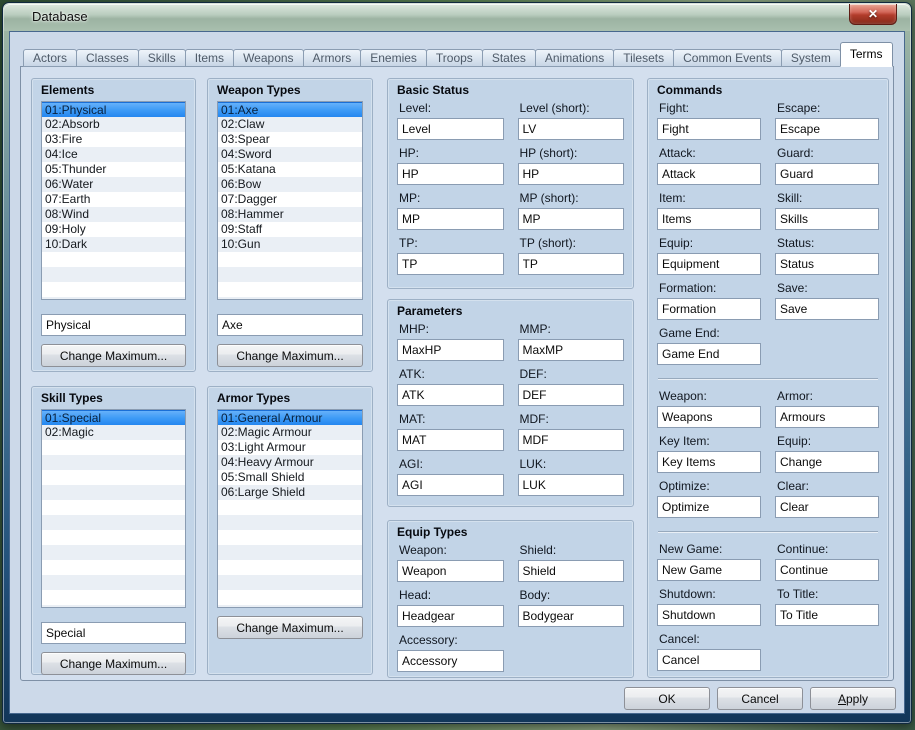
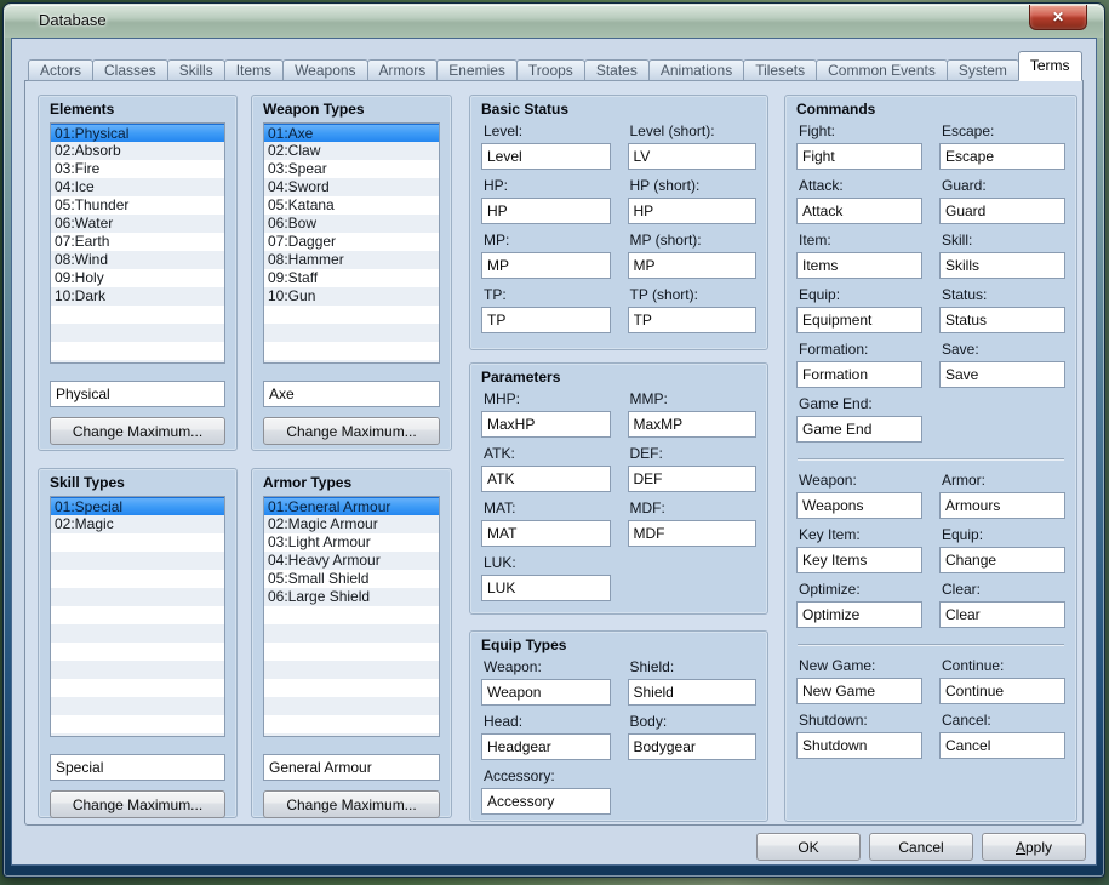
  Database
  ✕
  Actors
  Classes
  Skills
  Items
  Weapons
  Armors
  Enemies
  Troops
  States
  Animations
  Tilesets
  Common Events
  System
  Terms
  Elements
  01:Physical
  02:Absorb
  03:Fire
  04:Ice
  05:Thunder
  06:Water
  07:Earth
  08:Wind
  09:Holy
  10:Dark
  Physical
  Change Maximum...
  Weapon Types
  01:Axe
  02:Claw
  03:Spear
  04:Sword
  05:Katana
  06:Bow
  07:Dagger
  08:Hammer
  09:Staff
  10:Gun
  Axe
  Change Maximum...
  Skill Types
  01:Special
  02:Magic
  Special
  Change Maximum...
  Armor Types
  01:General Armour
  02:Magic Armour
  03:Light Armour
  04:Heavy Armour
  05:Small Shield
  06:Large Shield
+ General Armour
  Change Maximum...
  Basic Status
  Level:
  Level
  Level (short):
  LV
  HP:
  HP
  HP (short):
  HP
  MP:
  MP
  MP (short):
  MP
  TP:
  TP
  TP (short):
  TP
  Parameters
  MHP:
  MaxHP
  MMP:
  MaxMP
  ATK:
  ATK
  DEF:
  DEF
  MAT:
  MAT
  MDF:
  MDF
- AGI:
- AGI
  LUK:
  LUK
  Equip Types
  Weapon:
  Weapon
  Shield:
  Shield
  Head:
  Headgear
  Body:
  Bodygear
  Accessory:
  Accessory
  Commands
  Fight:
  Fight
  Escape:
  Escape
  Attack:
  Attack
  Guard:
  Guard
  Item:
  Items
  Skill:
  Skills
  Equip:
  Equipment
  Status:
  Status
  Formation:
  Formation
  Save:
  Save
  Game End:
  Game End
  Weapon:
  Weapons
  Armor:
  Armours
  Key Item:
  Key Items
  Equip:
  Change
  Optimize:
  Optimize
  Clear:
  Clear
  New Game:
  New Game
  Continue:
  Continue
  Shutdown:
  Shutdown
- To Title:
- To Title
  Cancel:
  Cancel
  OK
  Cancel
  Apply
